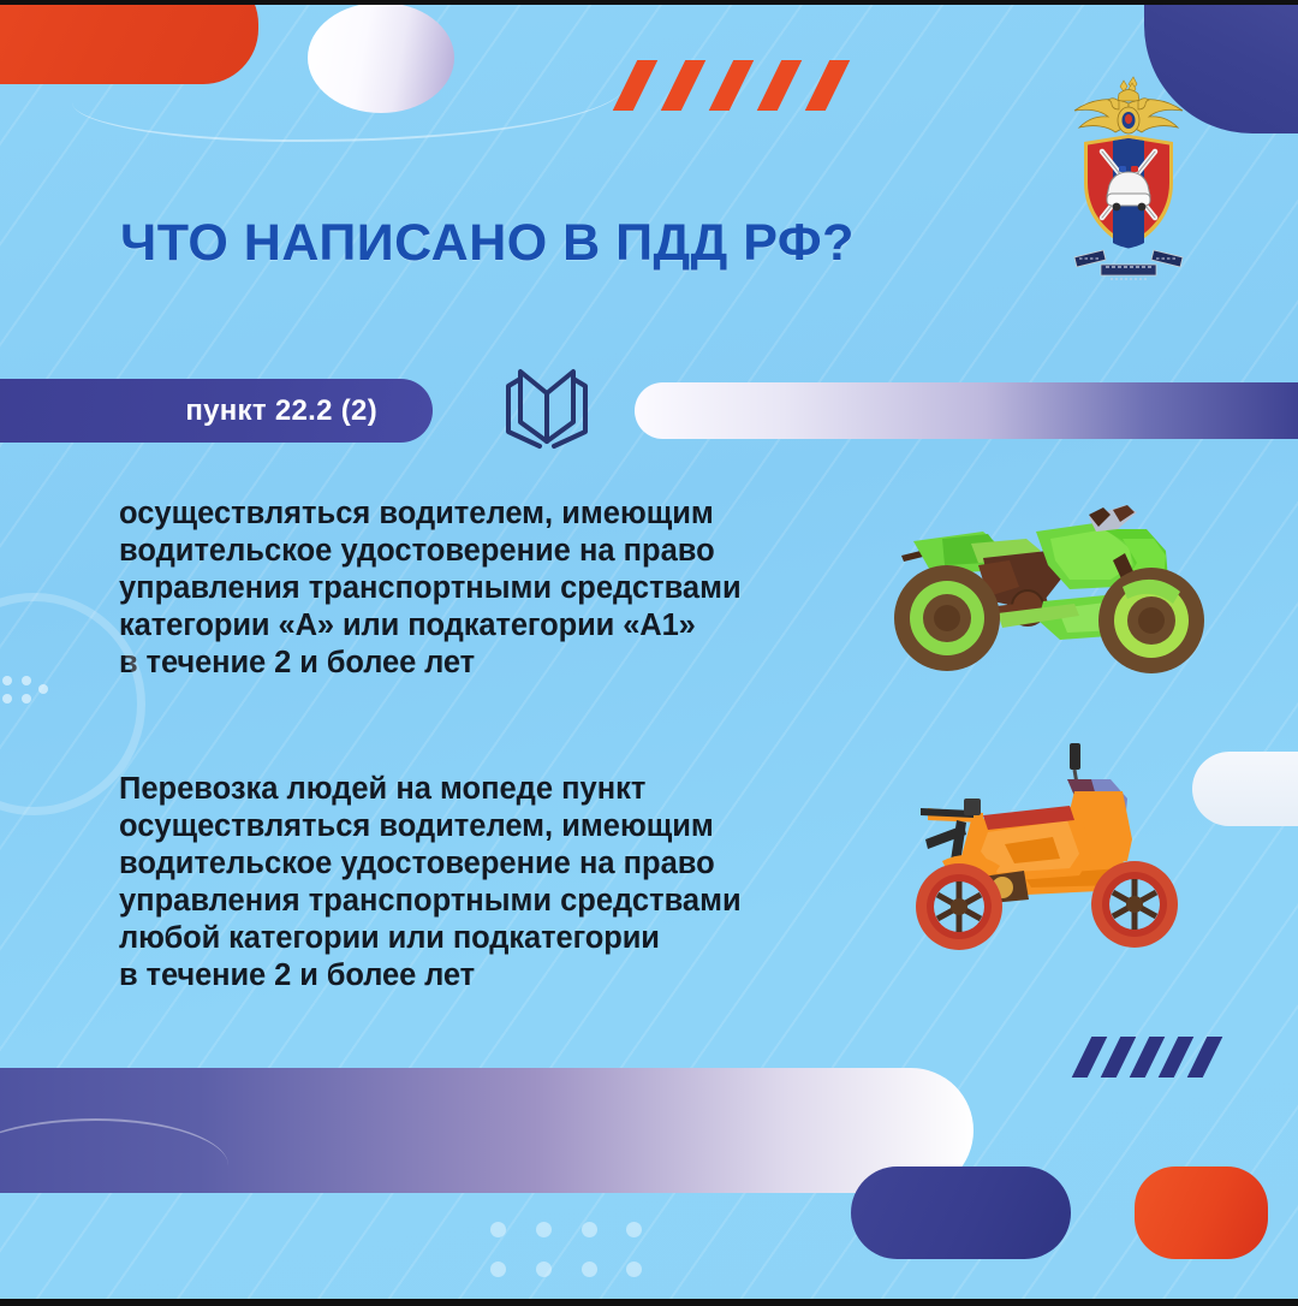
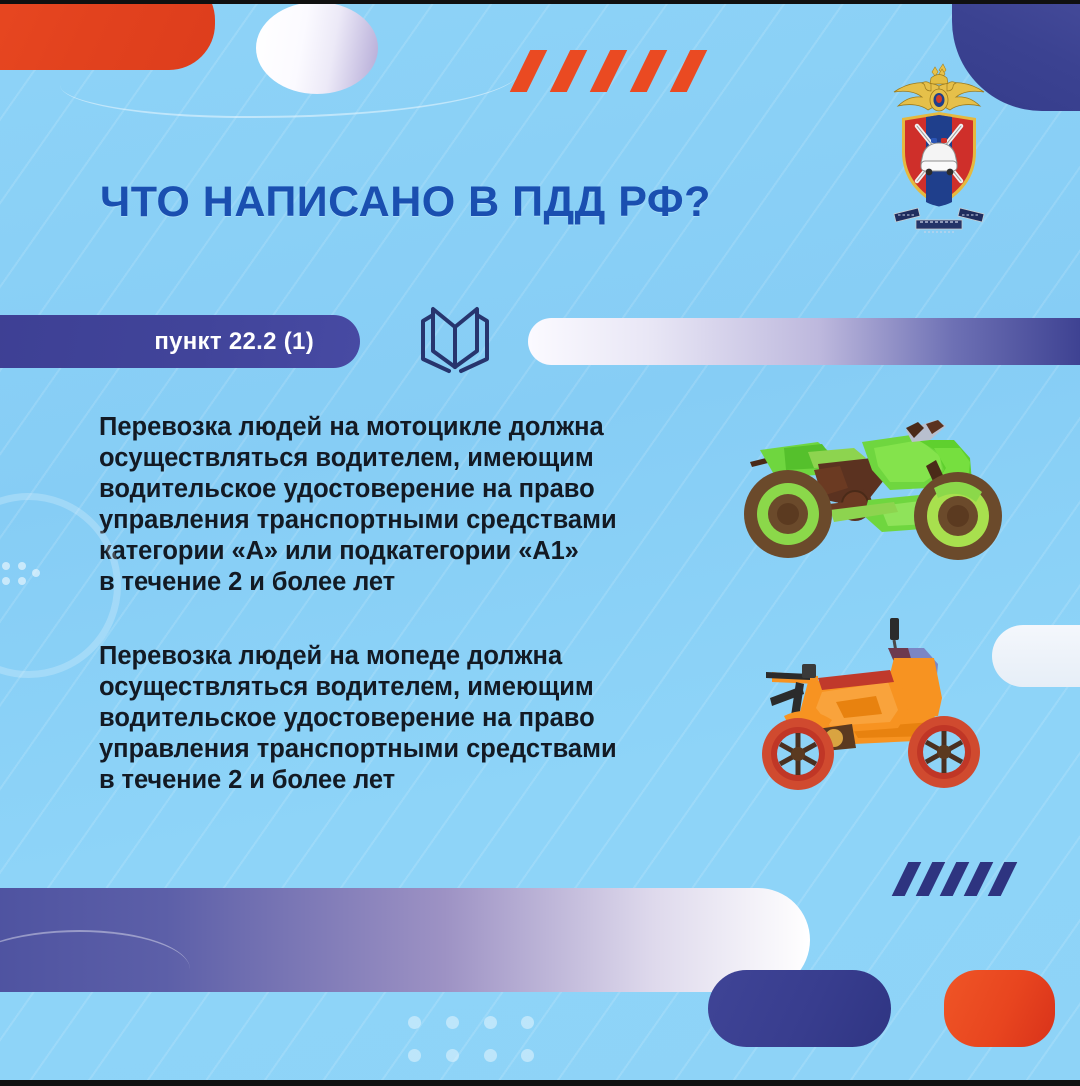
  ЧТО НАПИСАНО В ПДД РФ?
- пункт 22.2 (2)
+ пункт 22.2 (1)
+ Перевозка людей на мотоцикле должна
  осуществляться водителем, имеющим
  водительское удостоверение на право
  управления транспортными средствами
  категории «А» или подкатегории «А1»
  в течение 2 и более лет
- Перевозка людей на мопеде пункт
+ Перевозка людей на мопеде должна
  осуществляться водителем, имеющим
  водительское удостоверение на право
  управления транспортными средствами
- любой категории или подкатегории
  в течение 2 и более лет
